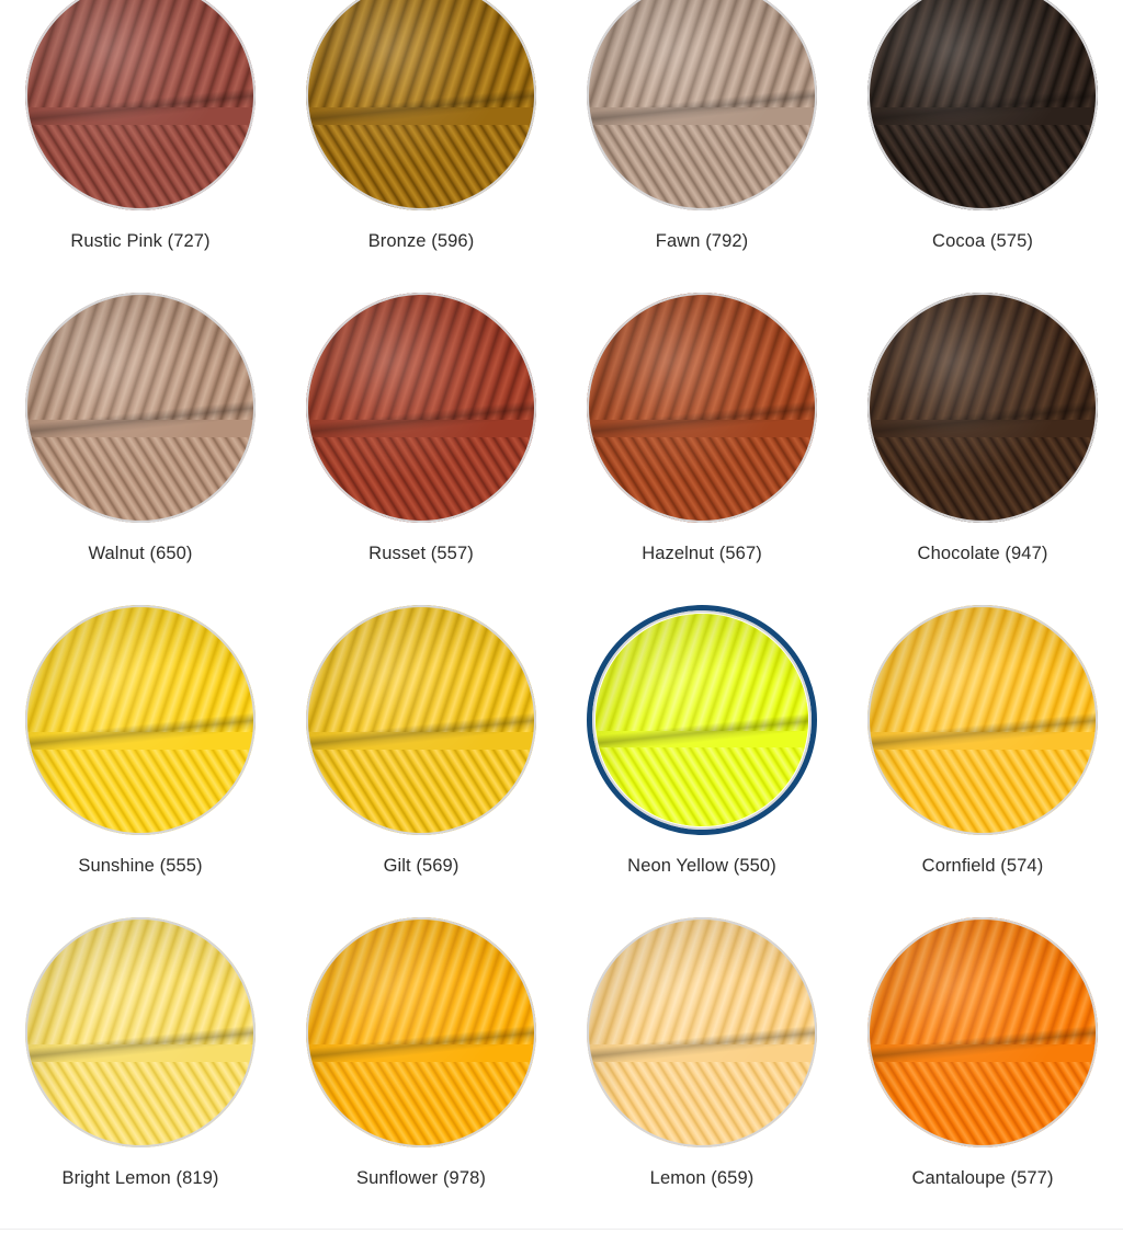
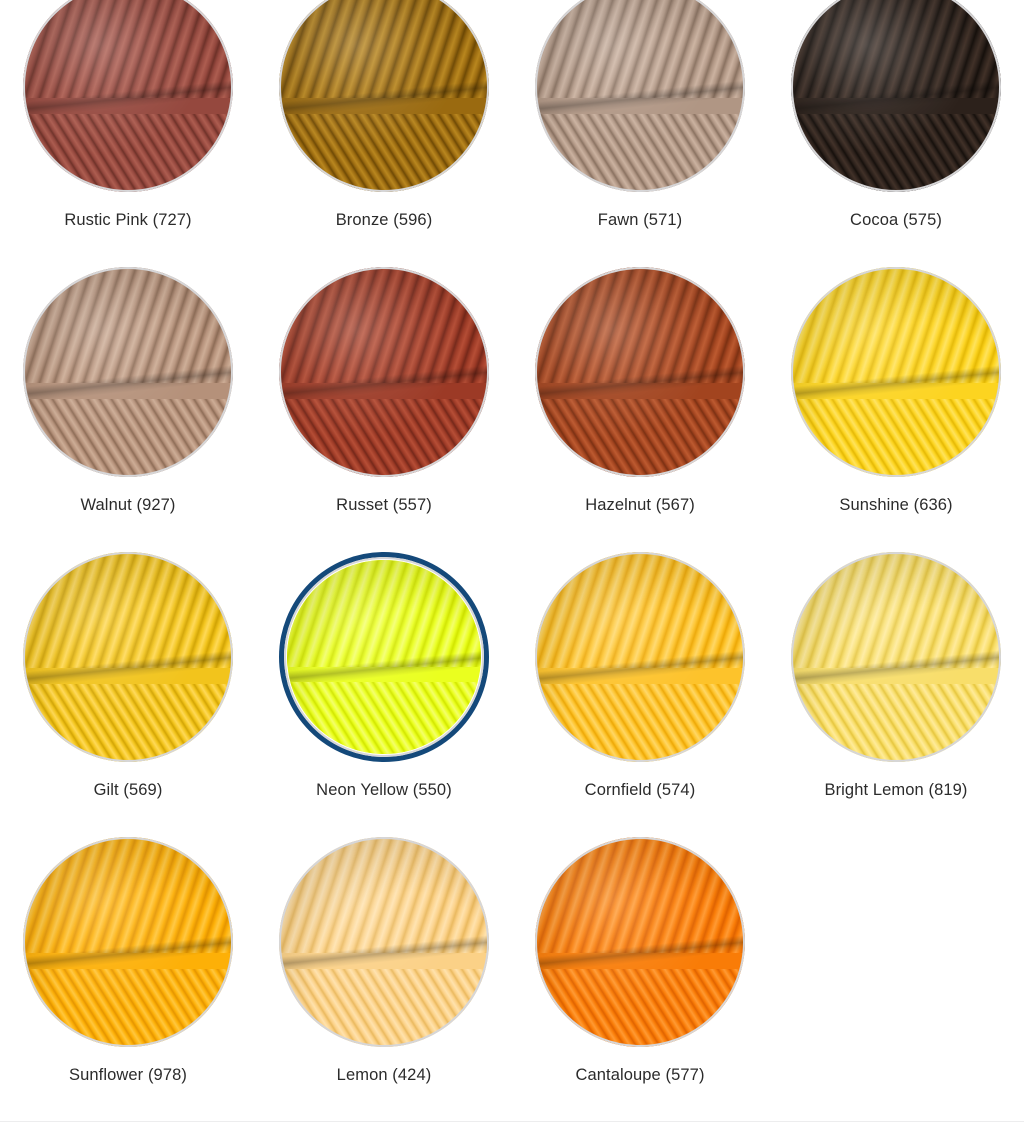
  Rustic Pink (727)
  Bronze (596)
- Fawn (792)
+ Fawn (571)
  Cocoa (575)
- Walnut (650)
+ Walnut (927)
  Russet (557)
  Hazelnut (567)
- Chocolate (947)
- Sunshine (555)
+ Sunshine (636)
  Gilt (569)
  Neon Yellow (550)
  Cornfield (574)
  Bright Lemon (819)
  Sunflower (978)
- Lemon (659)
+ Lemon (424)
  Cantaloupe (577)
